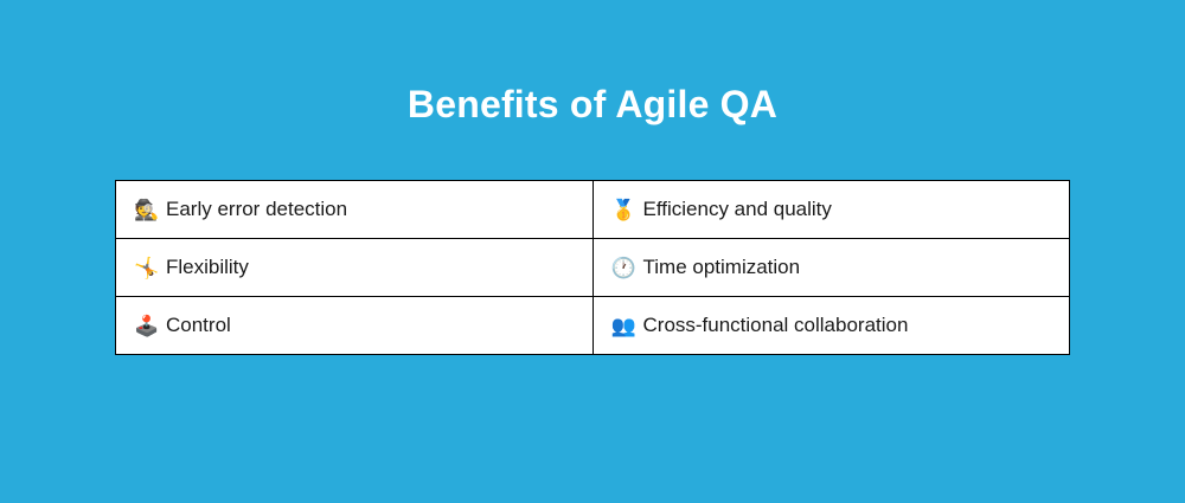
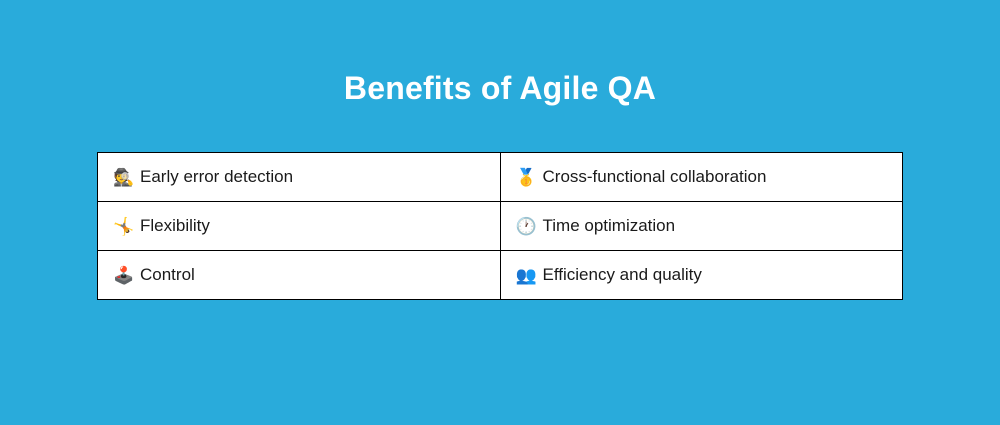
  Benefits of Agile QA
- 🕵️ Early error detection	🥇 Efficiency and quality
+ 🕵️ Early error detection	🥇 Cross-functional collaboration
  🤸 Flexibility	🕐 Time optimization
- 🕹️ Control	👥 Cross-functional collaboration
+ 🕹️ Control	👥 Efficiency and quality
